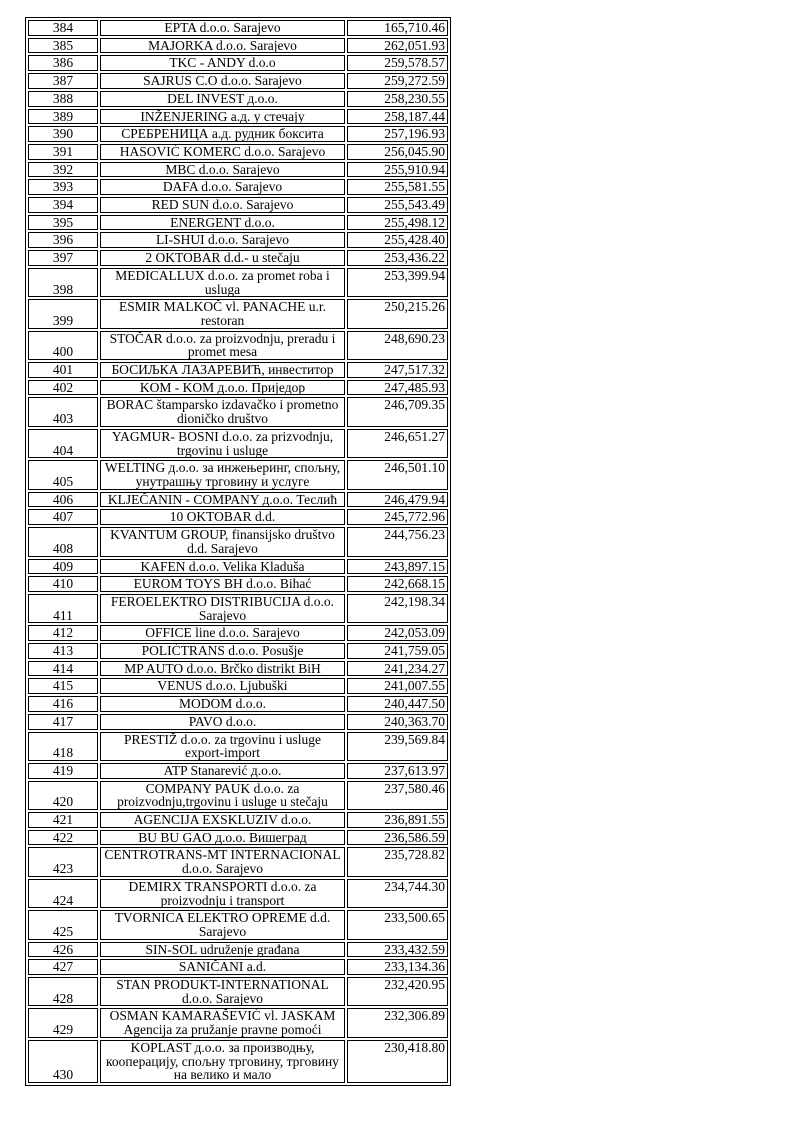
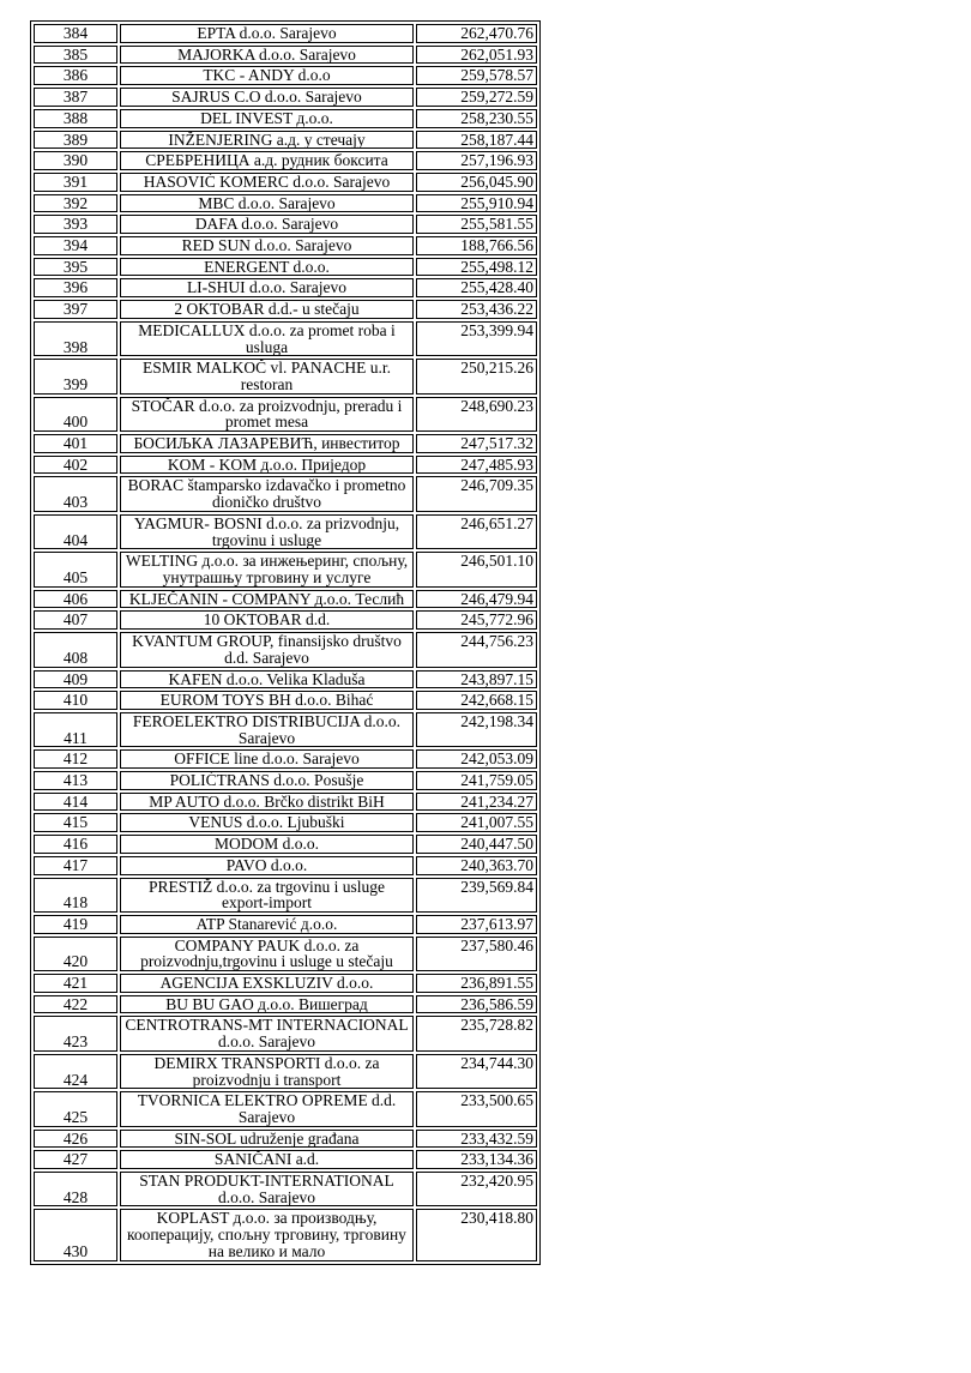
- 384	EPTA d.o.o. Sarajevo	165,710.46
+ 384	EPTA d.o.o. Sarajevo	262,470.76
  385	MAJORKA d.o.o. Sarajevo	262,051.93
  386	TKC - ANDY d.o.o	259,578.57
  387	SAJRUS C.O d.o.o. Sarajevo	259,272.59
  388	DEL INVEST д.о.о.	258,230.55
  389	INŽENJERING а.д. у стечају	258,187.44
  390	СРЕБРЕНИЦА а.д. рудник боксита	257,196.93
  391	HASOVIĆ KOMERC d.o.o. Sarajevo	256,045.90
  392	MBC d.o.o. Sarajevo	255,910.94
  393	DAFA d.o.o. Sarajevo	255,581.55
- 394	RED SUN d.o.o. Sarajevo	255,543.49
+ 394	RED SUN d.o.o. Sarajevo	188,766.56
  395	ENERGENT d.o.o.	255,498.12
  396	LI-SHUI d.o.o. Sarajevo	255,428.40
  397	2 OKTOBAR d.d.- u stečaju	253,436.22
  398	MEDICALLUX d.o.o. za promet roba i usluga	253,399.94
  399	ESMIR MALKOČ vl. PANACHE u.r. restoran	250,215.26
  400	STOČAR d.o.o. za proizvodnju, preradu i promet mesa	248,690.23
  401	БОСИЉКА ЛАЗАРЕВИЋ, инвеститор	247,517.32
  402	KOM - KOM д.о.о. Приједор	247,485.93
  403	BORAC štamparsko izdavačko i prometno dioničko društvo	246,709.35
  404	YAGMUR- BOSNI d.o.o. za prizvodnju, trgovinu i usluge	246,651.27
  405	WELTING д.о.о. за инжењеринг, спољну, унутрашњу трговину и услуге	246,501.10
  406	KLJEČANIN - COMPANY д.о.о. Теслић	246,479.94
  407	10 OKTOBAR d.d.	245,772.96
  408	KVANTUM GROUP, finansijsko društvo d.d. Sarajevo	244,756.23
  409	KAFEN d.o.o. Velika Kladuša	243,897.15
  410	EUROM TOYS BH d.o.o. Bihać	242,668.15
  411	FEROELEKTRO DISTRIBUCIJA d.o.o. Sarajevo	242,198.34
  412	OFFICE line d.o.o. Sarajevo	242,053.09
  413	POLIĆTRANS d.o.o. Posušje	241,759.05
  414	MP AUTO d.o.o. Brčko distrikt BiH	241,234.27
  415	VENUS d.o.o. Ljubuški	241,007.55
  416	MODOM d.o.o.	240,447.50
  417	PAVO d.o.o.	240,363.70
  418	PRESTIŽ d.o.o. za trgovinu i usluge export-import	239,569.84
  419	ATP Stanarević д.о.о.	237,613.97
  420	COMPANY PAUK d.o.o. za proizvodnju,trgovinu i usluge u stečaju	237,580.46
  421	AGENCIJA EXSKLUZIV d.o.o.	236,891.55
  422	BU BU GAO д.о.о. Вишеград	236,586.59
  423	CENTROTRANS-MT INTERNACIONAL d.o.o. Sarajevo	235,728.82
  424	DEMIRX TRANSPORTI d.o.o. za proizvodnju i transport	234,744.30
  425	TVORNICA ELEKTRO OPREME d.d. Sarajevo	233,500.65
  426	SIN-SOL udruženje građana	233,432.59
  427	SANIČANI a.d.	233,134.36
  428	STAN PRODUKT-INTERNATIONAL d.o.o. Sarajevo	232,420.95
- 429	OSMAN KAMARAŠEVIĆ vl. JASKAM Agencija za pružanje pravne pomoći	232,306.89
  430	KOPLAST д.о.о. за производњу, кооперацију, спољну трговину, трговину на велико и мало	230,418.80
